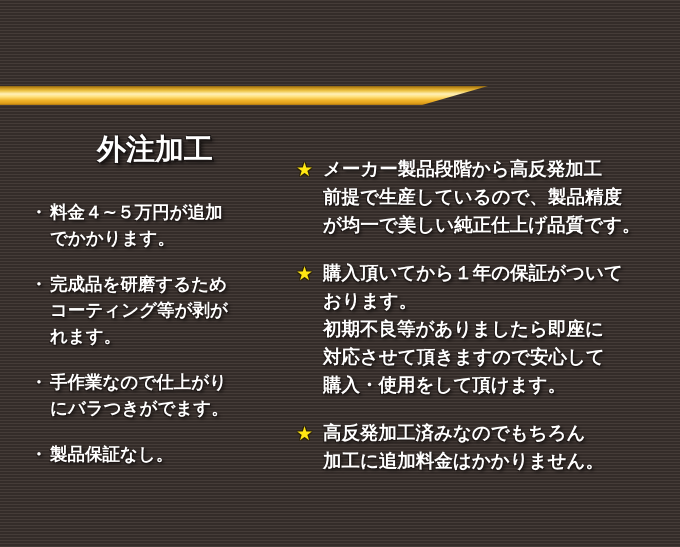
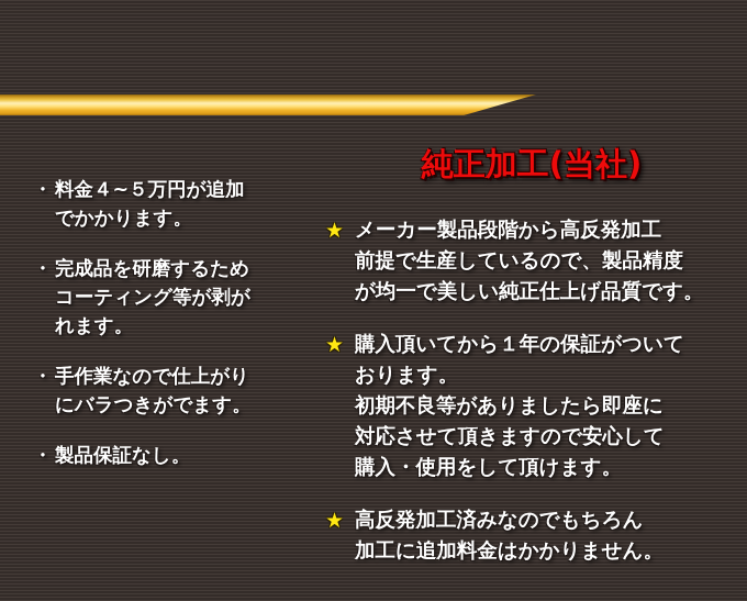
- 外注加工
  ・
  料金４~５万円が追加
  でかかります。
  ・
  完成品を研磨するため
  コーティング等が剥が
  れます。
  ・
  手作業なので仕上がり
  にバラつきがでます。
  ・
  製品保証なし。
+ 純正加工(当社)
  ★
  メーカー製品段階から高反発加工
  前提で生産しているので、製品精度
  が均一で美しい純正仕上げ品質です。
  ★
  購入頂いてから１年の保証がついて
  おります。
  初期不良等がありましたら即座に
  対応させて頂きますので安心して
  購入・使用をして頂けます。
  ★
  高反発加工済みなのでもちろん
  加工に追加料金はかかりません。
